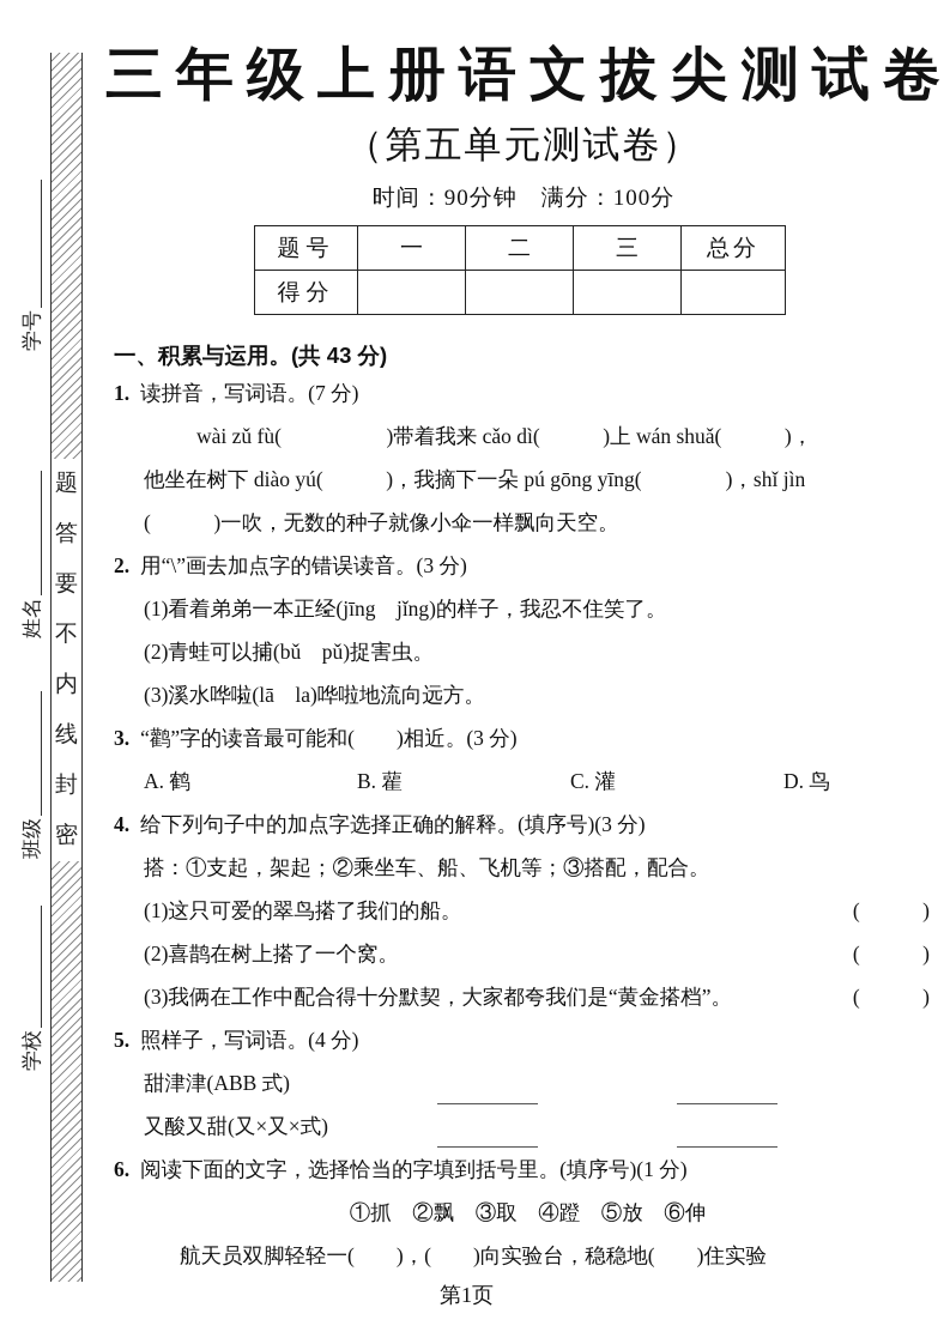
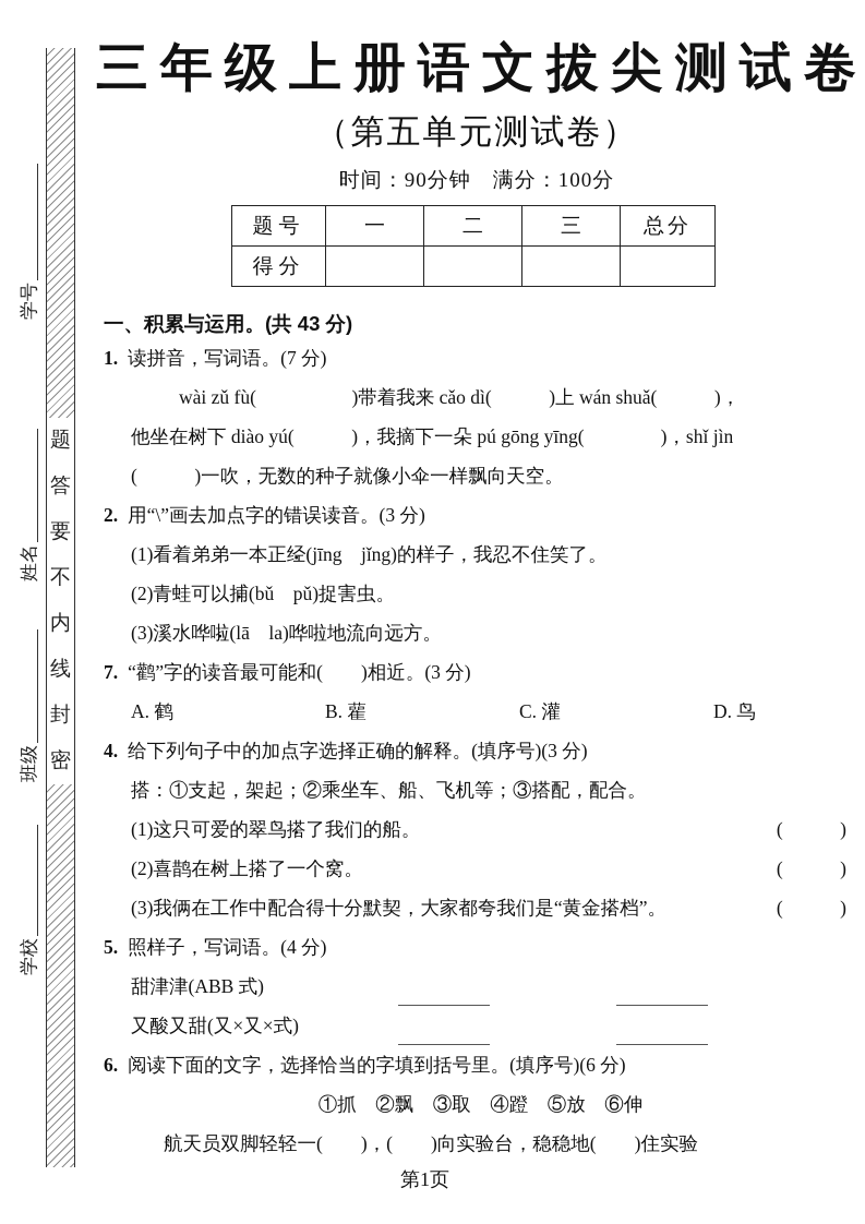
  题
  答
  要
  不
  内
  线
  封
  密
  三年级上册语文拔尖测试卷
  （第五单元测试卷）
  时间：90分钟 满分：100分
  题号	一	二	三	总分
  得分
  一、积累与运用。(共 43 分)
  1. 读拼音，写词语。(7 分)
  wài zǔ fù( )带着我来 cǎo dì( )上 wán shuǎ( )，
  他坐在树下 diào yú( )，我摘下一朵 pú gōng yīng( )，shǐ jìn
  ( )一吹，无数的种子就像小伞一样飘向天空。
  2. 用“\”画去加点字的错误读音。(3 分)
  (1)看着弟弟一本正经(jīng jǐng)的样子，我忍不住笑了。
  (2)青蛙可以捕(bǔ pǔ)捉害虫。
  (3)溪水哗啦(lā la)哗啦地流向远方。
- 3. “鹳”字的读音最可能和( )相近。(3 分)
+ 7. “鹳”字的读音最可能和( )相近。(3 分)
  A. 鹤
  B. 雚
  C. 灌
  D. 鸟
  4. 给下列句子中的加点字选择正确的解释。(填序号)(3 分)
  搭：①支起，架起；②乘坐车、船、飞机等；③搭配，配合。
  (1)这只可爱的翠鸟搭了我们的船。
  ( )
  (2)喜鹊在树上搭了一个窝。
  ( )
  (3)我俩在工作中配合得十分默契，大家都夸我们是“黄金搭档”。
  ( )
  5. 照样子，写词语。(4 分)
  甜津津(ABB 式)
  又酸又甜(又×又×式)
- 6. 阅读下面的文字，选择恰当的字填到括号里。(填序号)(1 分)
+ 6. 阅读下面的文字，选择恰当的字填到括号里。(填序号)(6 分)
  ①抓 ②飘 ③取 ④蹬 ⑤放 ⑥伸
  航天员双脚轻轻一( )，( )向实验台，稳稳地( )住实验
  第1页
